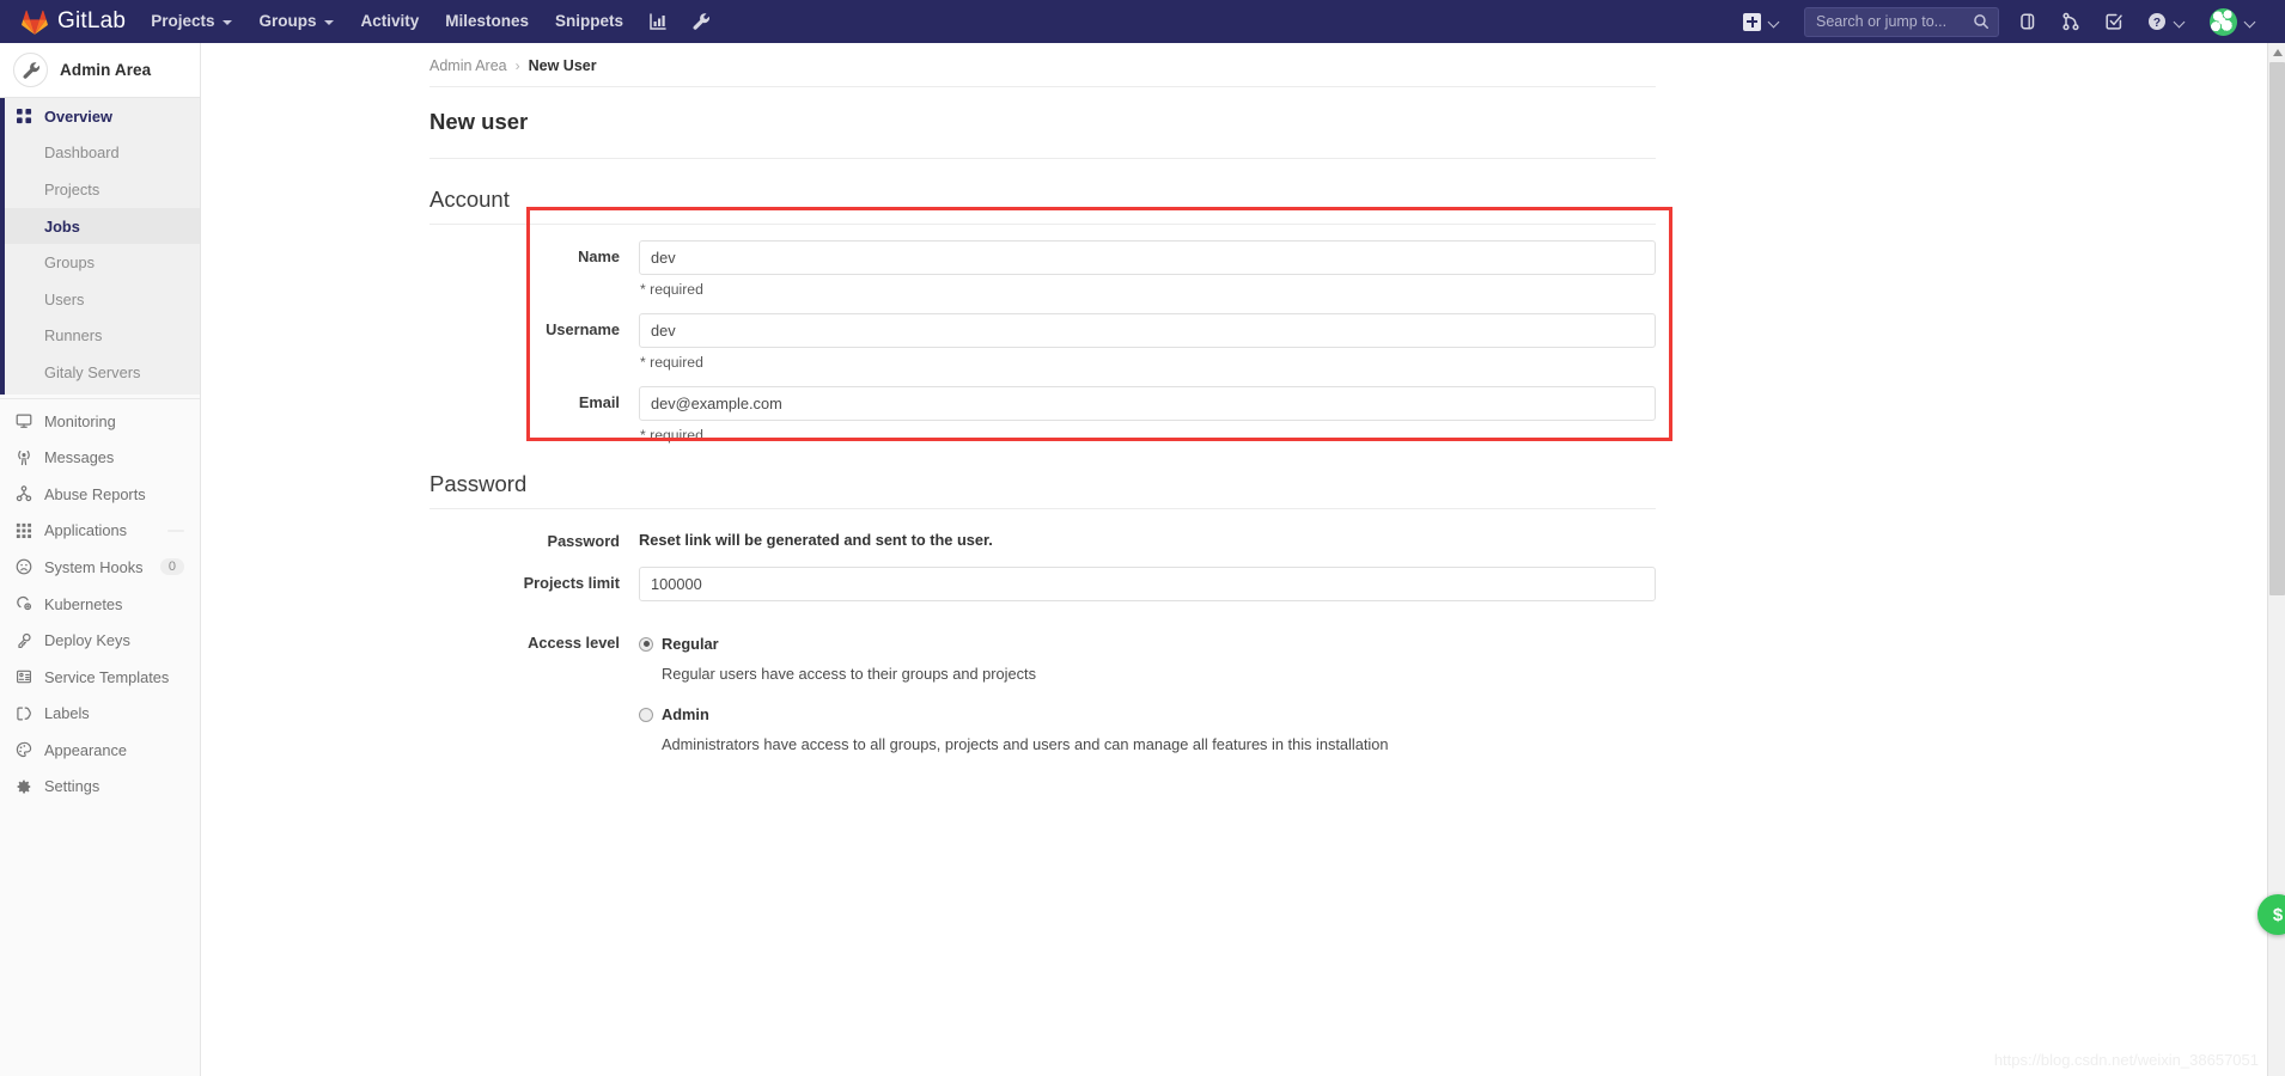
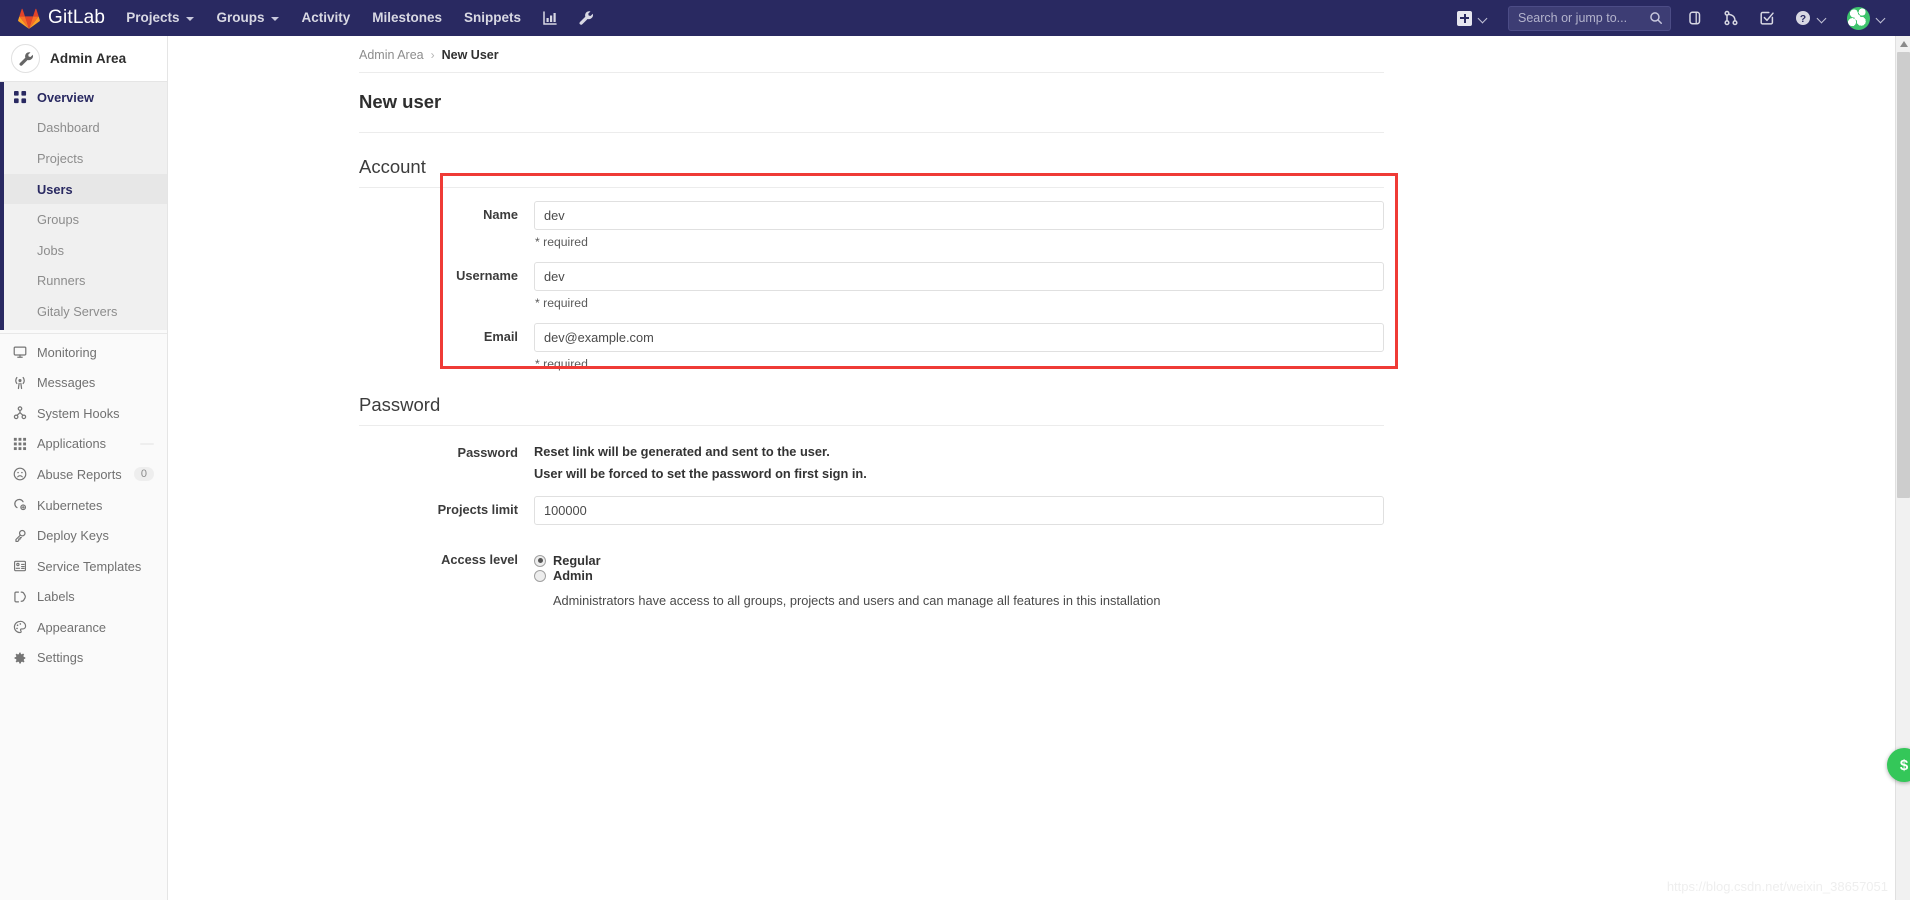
  GitLab
  Projects
  Groups
  Activity
  Milestones
  Snippets
  Search or jump to...
  ?
  Admin Area
  Overview
  Dashboard
  Projects
- Jobs
+ Users
  Groups
- Users
+ Jobs
  Runners
  Gitaly Servers
  Monitoring
  Messages
- Abuse Reports
+ System Hooks
  Applications
- System Hooks
+ Abuse Reports
  0
  Kubernetes
  Deploy Keys
  Service Templates
  Labels
  Appearance
  Settings
  Admin Area
  ›
  New User
  New user
  Account
  Name
  dev
  * required
  Username
  dev
  * required
  Email
  dev@example.com
  * required
  Password
  Password
  Reset link will be generated and sent to the user.
+ User will be forced to set the password on first sign in.
  Projects limit
  100000
  Access level
  Regular
- Regular users have access to their groups and projects
  Admin
  Administrators have access to all groups, projects and users and can manage all features in this installation
  $
